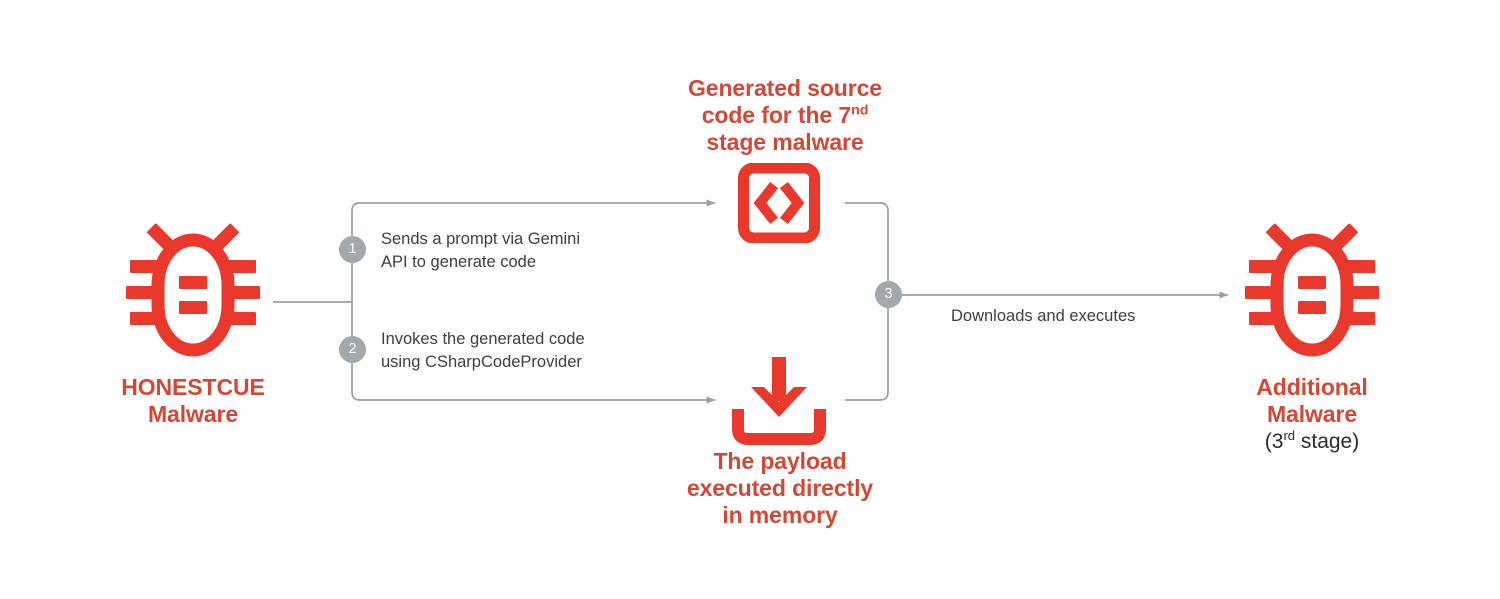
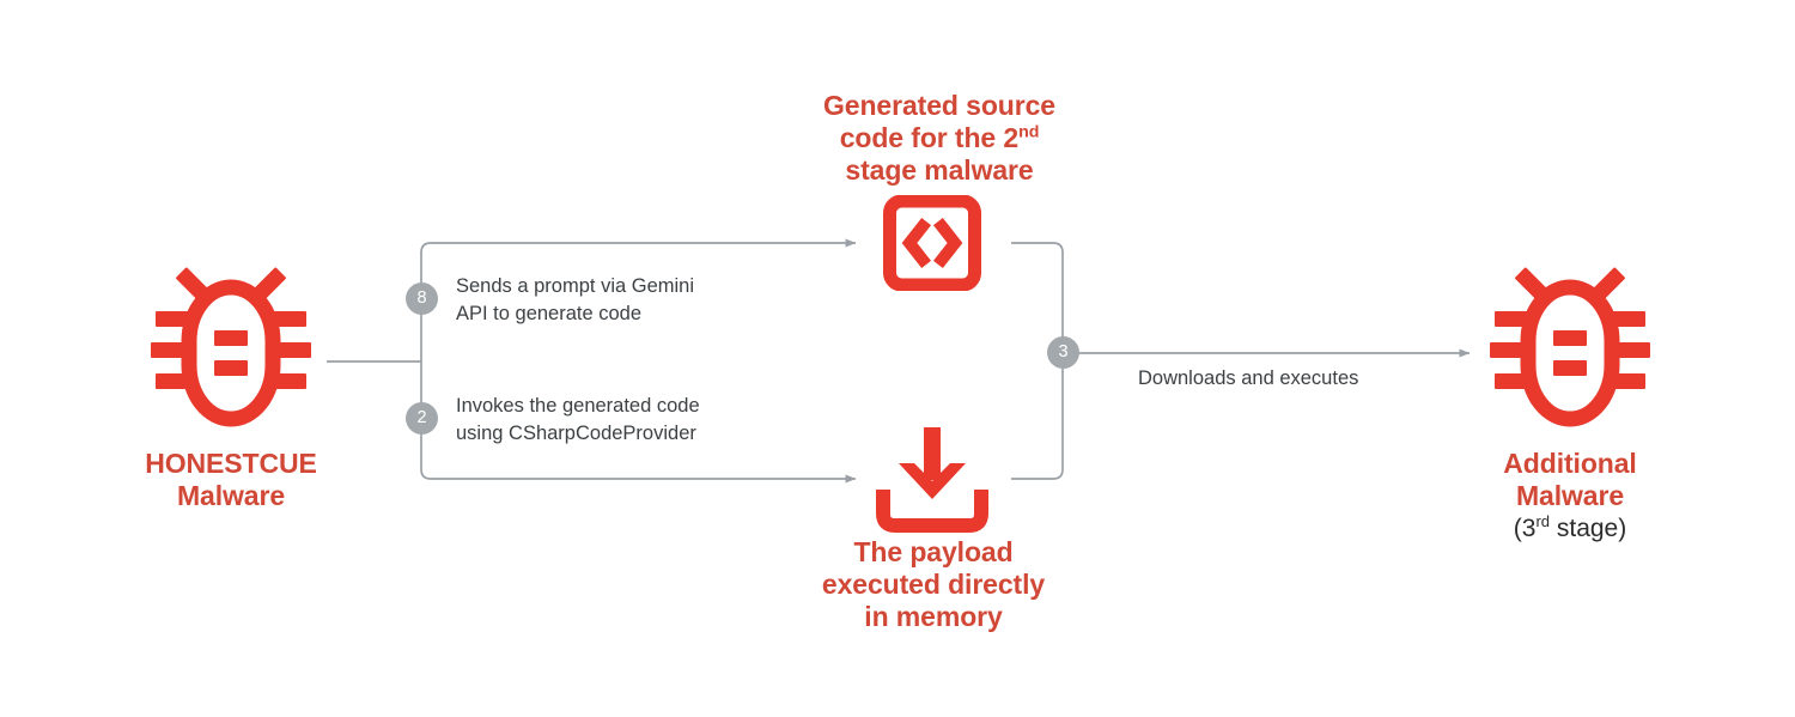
  HONESTCUE
  Malware
- 1
+ 8
  Sends a prompt via Gemini
  API to generate code
  2
  Invokes the generated code
  using CSharpCodeProvider
  3
  Downloads and executes
  Generated source
- code for the 7nd
+ code for the 2nd
  stage malware
  The payload
  executed directly
  in memory
  Additional
  Malware
  (3rd stage)
